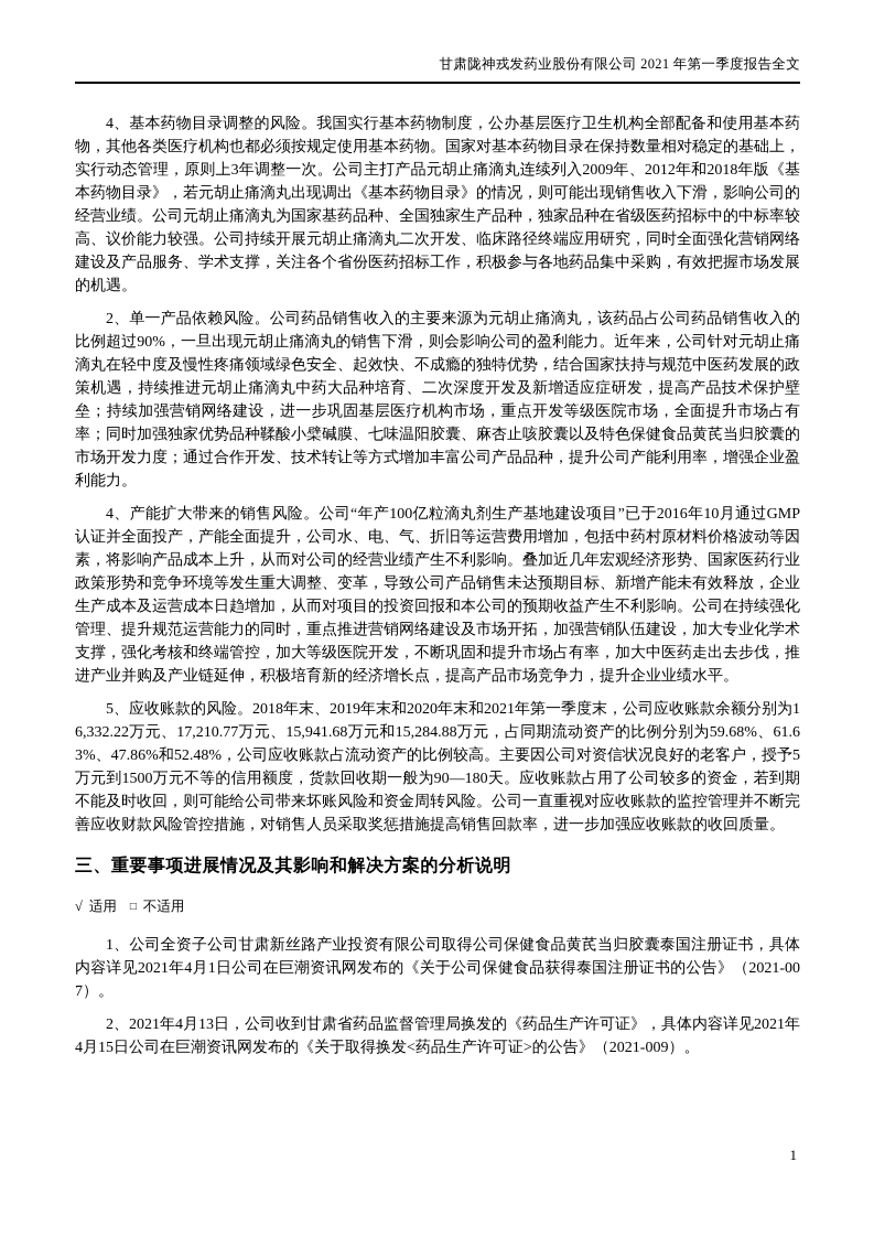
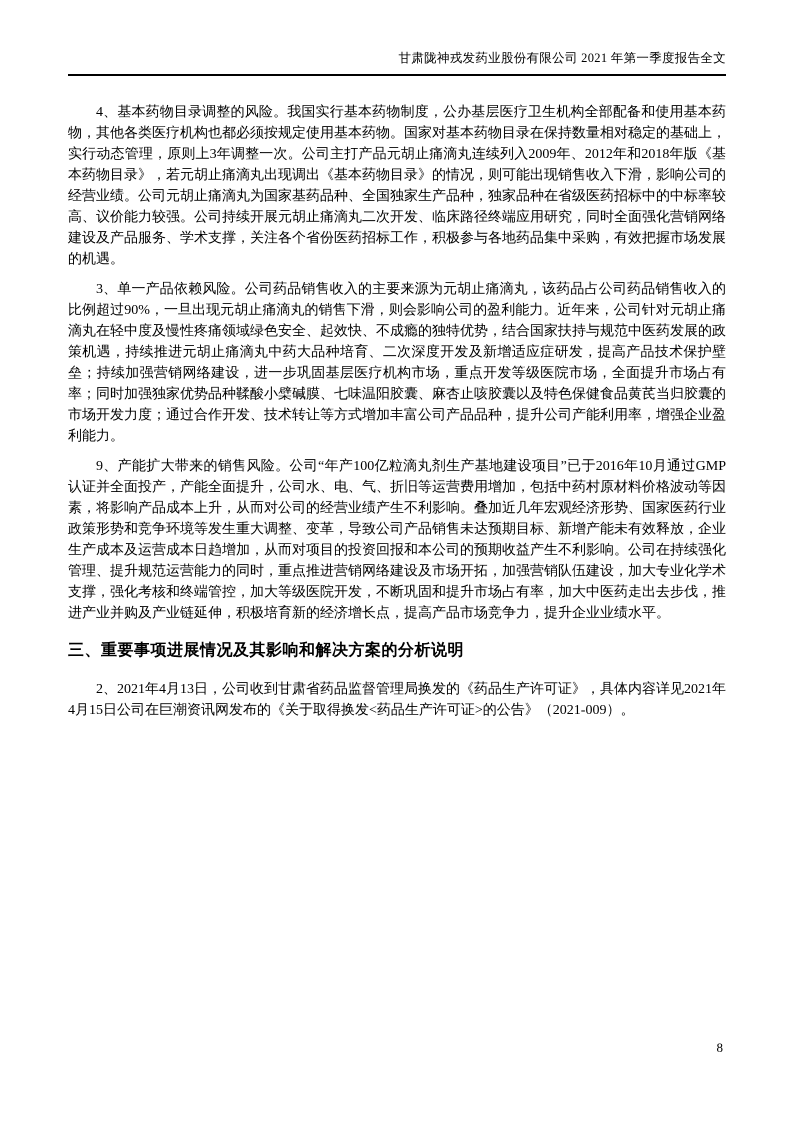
  甘肃陇神戎发药业股份有限公司 2021 年第一季度报告全文
  4、基本药物目录调整的风险。我国实行基本药物制度，公办基层医疗卫生机构全部配备和使用基本药物，其他各类医疗机构也都必须按规定使用基本药物。国家对基本药物目录在保持数量相对稳定的基础上，实行动态管理，原则上3年调整一次。公司主打产品元胡止痛滴丸连续列入2009年、2012年和2018年版《基本药物目录》，若元胡止痛滴丸出现调出《基本药物目录》的情况，则可能出现销售收入下滑，影响公司的经营业绩。公司元胡止痛滴丸为国家基药品种、全国独家生产品种，独家品种在省级医药招标中的中标率较高、议价能力较强。公司持续开展元胡止痛滴丸二次开发、临床路径终端应用研究，同时全面强化营销网络建设及产品服务、学术支撑，关注各个省份医药招标工作，积极参与各地药品集中采购，有效把握市场发展的机遇。
- 2、单一产品依赖风险。公司药品销售收入的主要来源为元胡止痛滴丸，该药品占公司药品销售收入的比例超过90%，一旦出现元胡止痛滴丸的销售下滑，则会影响公司的盈利能力。近年来，公司针对元胡止痛滴丸在轻中度及慢性疼痛领域绿色安全、起效快、不成瘾的独特优势，结合国家扶持与规范中医药发展的政策机遇，持续推进元胡止痛滴丸中药大品种培育、二次深度开发及新增适应症研发，提高产品技术保护壁垒；持续加强营销网络建设，进一步巩固基层医疗机构市场，重点开发等级医院市场，全面提升市场占有率；同时加强独家优势品种鞣酸小檗碱膜、七味温阳胶囊、麻杏止咳胶囊以及特色保健食品黄芪当归胶囊的市场开发力度；通过合作开发、技术转让等方式增加丰富公司产品品种，提升公司产能利用率，增强企业盈利能力。
+ 3、单一产品依赖风险。公司药品销售收入的主要来源为元胡止痛滴丸，该药品占公司药品销售收入的比例超过90%，一旦出现元胡止痛滴丸的销售下滑，则会影响公司的盈利能力。近年来，公司针对元胡止痛滴丸在轻中度及慢性疼痛领域绿色安全、起效快、不成瘾的独特优势，结合国家扶持与规范中医药发展的政策机遇，持续推进元胡止痛滴丸中药大品种培育、二次深度开发及新增适应症研发，提高产品技术保护壁垒；持续加强营销网络建设，进一步巩固基层医疗机构市场，重点开发等级医院市场，全面提升市场占有率；同时加强独家优势品种鞣酸小檗碱膜、七味温阳胶囊、麻杏止咳胶囊以及特色保健食品黄芪当归胶囊的市场开发力度；通过合作开发、技术转让等方式增加丰富公司产品品种，提升公司产能利用率，增强企业盈利能力。
- 4、产能扩大带来的销售风险。公司“年产100亿粒滴丸剂生产基地建设项目”已于2016年10月通过GMP认证并全面投产，产能全面提升，公司水、电、气、折旧等运营费用增加，包括中药村原材料价格波动等因素，将影响产品成本上升，从而对公司的经营业绩产生不利影响。叠加近几年宏观经济形势、国家医药行业政策形势和竞争环境等发生重大调整、变革，导致公司产品销售未达预期目标、新增产能未有效释放，企业生产成本及运营成本日趋增加，从而对项目的投资回报和本公司的预期收益产生不利影响。公司在持续强化管理、提升规范运营能力的同时，重点推进营销网络建设及市场开拓，加强营销队伍建设，加大专业化学术支撑，强化考核和终端管控，加大等级医院开发，不断巩固和提升市场占有率，加大中医药走出去步伐，推进产业并购及产业链延伸，积极培育新的经济增长点，提高产品市场竞争力，提升企业业绩水平。
+ 9、产能扩大带来的销售风险。公司“年产100亿粒滴丸剂生产基地建设项目”已于2016年10月通过GMP认证并全面投产，产能全面提升，公司水、电、气、折旧等运营费用增加，包括中药村原材料价格波动等因素，将影响产品成本上升，从而对公司的经营业绩产生不利影响。叠加近几年宏观经济形势、国家医药行业政策形势和竞争环境等发生重大调整、变革，导致公司产品销售未达预期目标、新增产能未有效释放，企业生产成本及运营成本日趋增加，从而对项目的投资回报和本公司的预期收益产生不利影响。公司在持续强化管理、提升规范运营能力的同时，重点推进营销网络建设及市场开拓，加强营销队伍建设，加大专业化学术支撑，强化考核和终端管控，加大等级医院开发，不断巩固和提升市场占有率，加大中医药走出去步伐，推进产业并购及产业链延伸，积极培育新的经济增长点，提高产品市场竞争力，提升企业业绩水平。
- 5、应收账款的风险。2018年末、2019年末和2020年末和2021年第一季度末，公司应收账款余额分别为16,332.22万元、17,210.77万元、15,941.68万元和15,284.88万元，占同期流动资产的比例分别为59.68%、61.63%、47.86%和52.48%，公司应收账款占流动资产的比例较高。主要因公司对资信状况良好的老客户，授予5万元到1500万元不等的信用额度，货款回收期一般为90—180天。应收账款占用了公司较多的资金，若到期不能及时收回，则可能给公司带来坏账风险和资金周转风险。公司一直重视对应收账款的监控管理并不断完善应收财款风险管控措施，对销售人员采取奖惩措施提高销售回款率，进一步加强应收账款的收回质量。
  三、重要事项进展情况及其影响和解决方案的分析说明
- √ 适用 □ 不适用
- 1、公司全资子公司甘肃新丝路产业投资有限公司取得公司保健食品黄芪当归胶囊泰国注册证书，具体内容详见2021年4月1日公司在巨潮资讯网发布的《关于公司保健食品获得泰国注册证书的公告》（2021-007）。
  2、2021年4月13日，公司收到甘肃省药品监督管理局换发的《药品生产许可证》，具体内容详见2021年4月15日公司在巨潮资讯网发布的《关于取得换发<药品生产许可证>的公告》（2021-009）。
- 1
+ 8
